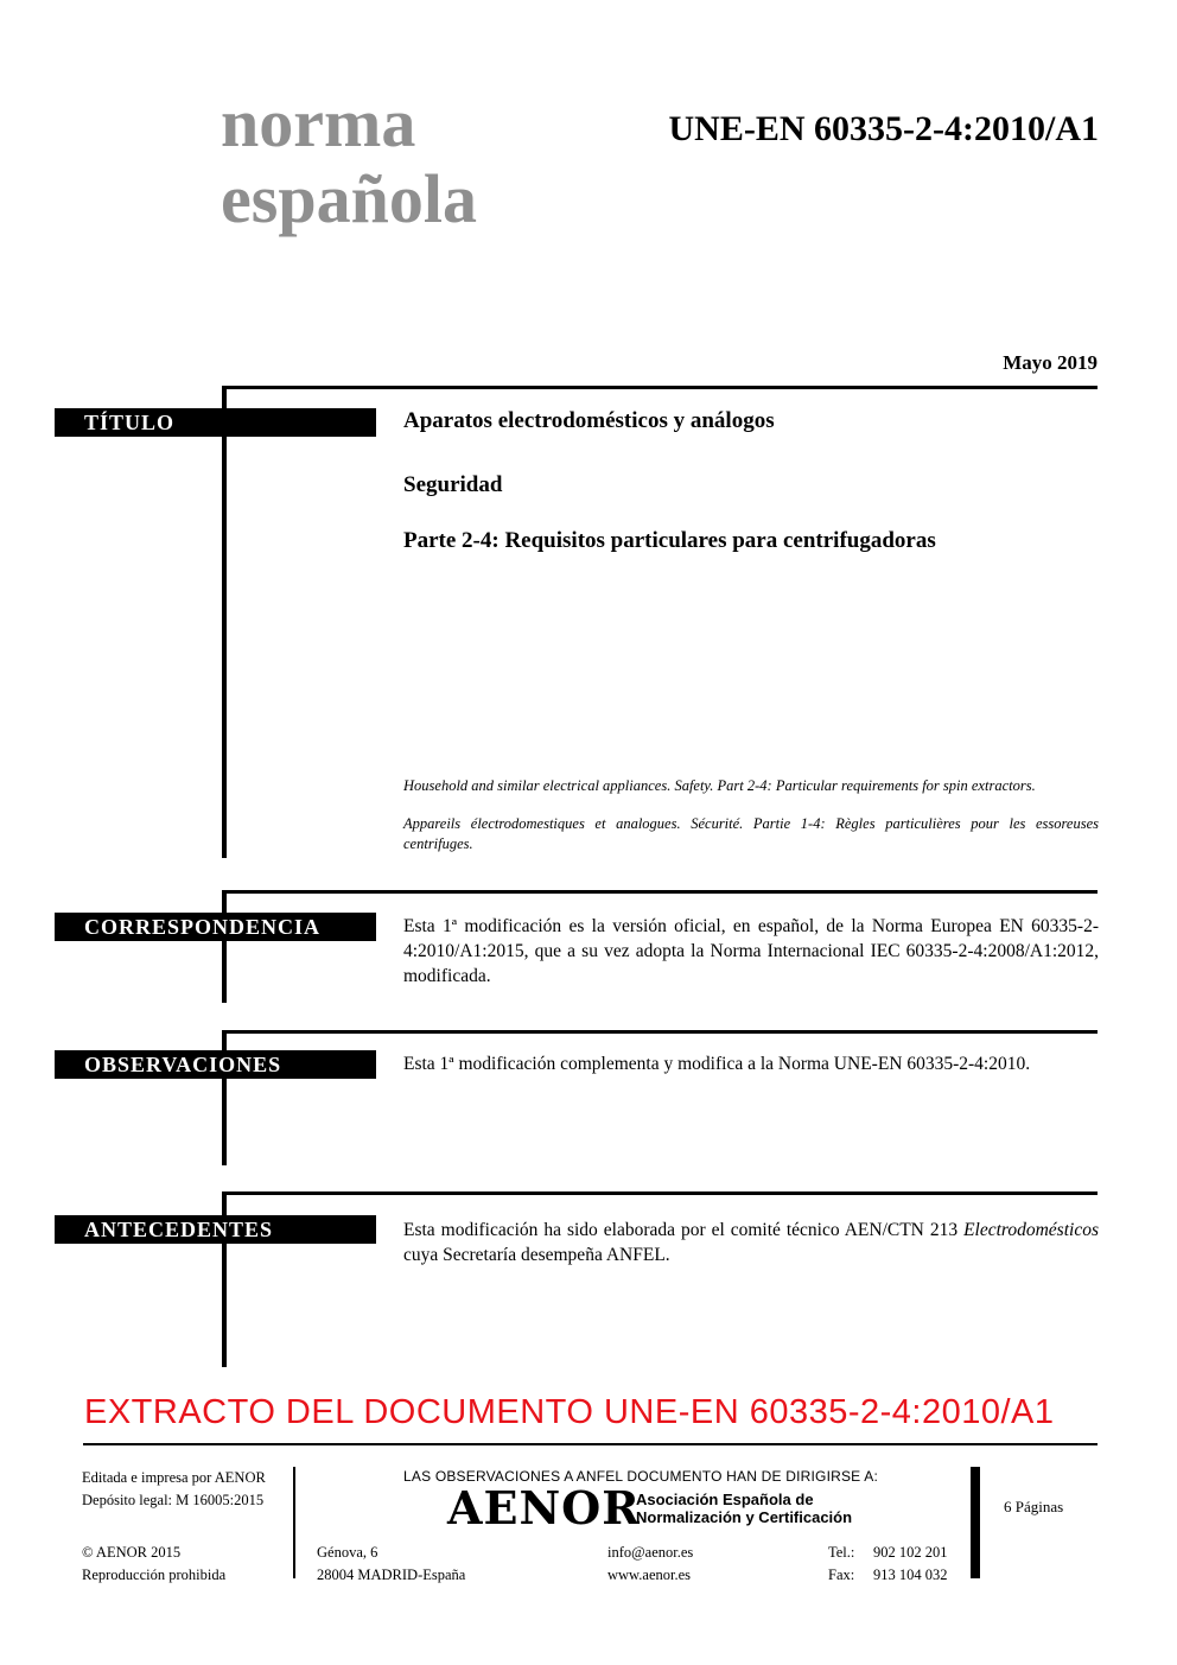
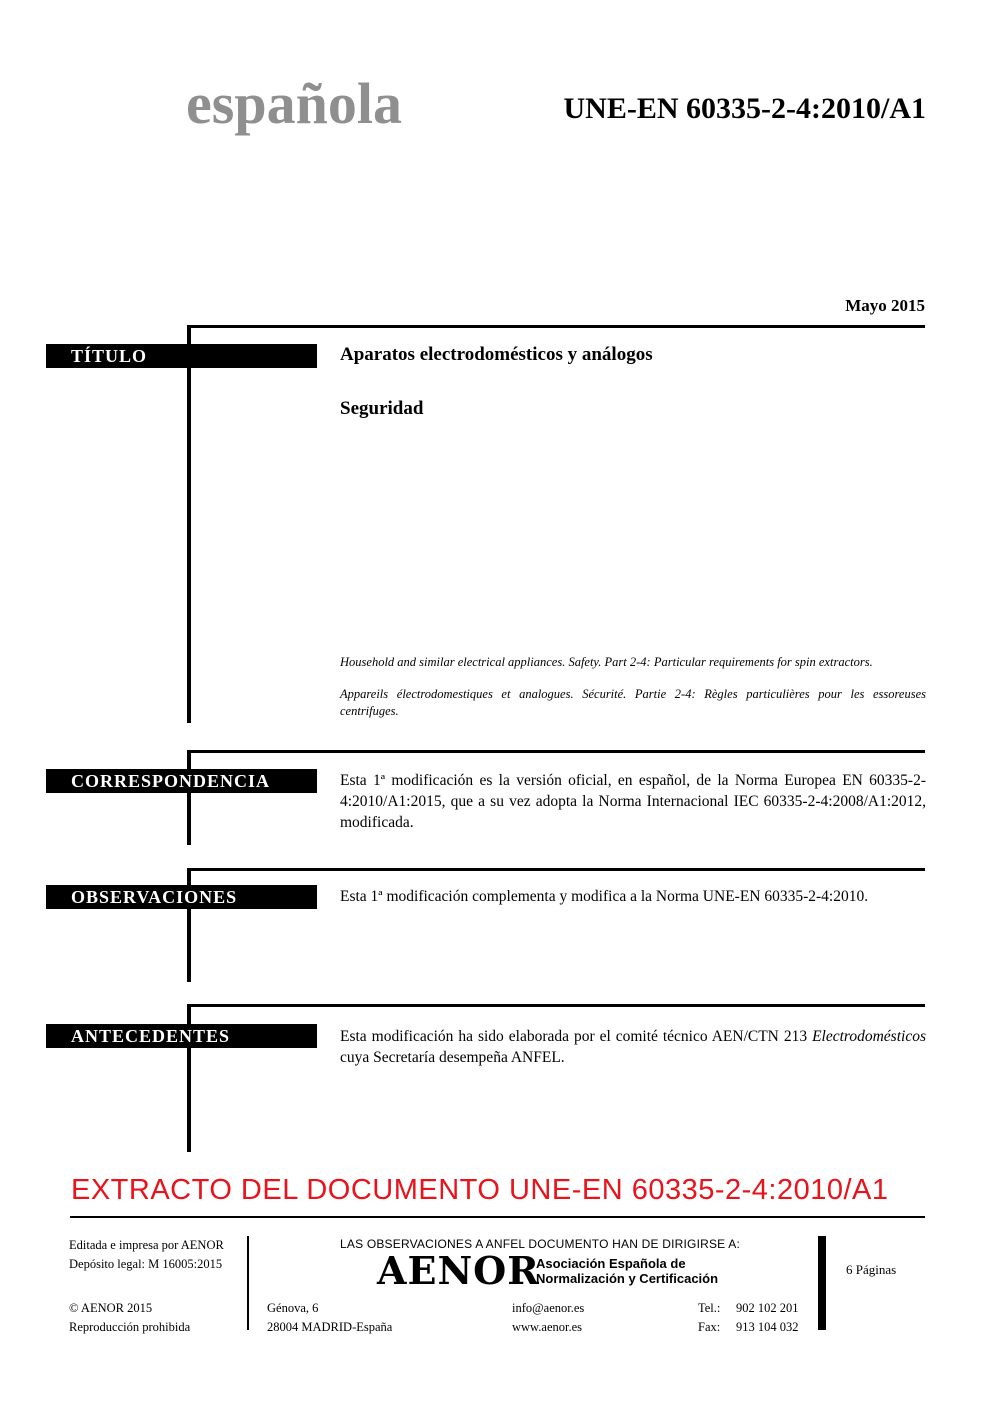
- norma
  española
  UNE-EN 60335-2-4:2010/A1
- Mayo 2019
+ Mayo 2015
  TÍTULO
  CORRESPONDENCIA
  OBSERVACIONES
  ANTECEDENTES
  Aparatos electrodomésticos y análogos
  Seguridad
- Parte 2-4: Requisitos particulares para centrifugadoras
  Household and similar electrical appliances. Safety. Part 2-4: Particular requirements for spin extractors.
- Appareils électrodomestiques et analogues. Sécurité. Partie 1-4: Règles particulières pour les essoreuses centrifuges.
+ Appareils électrodomestiques et analogues. Sécurité. Partie 2-4: Règles particulières pour les essoreuses centrifuges.
  Esta 1ª modificación es la versión oficial, en español, de la Norma Europea EN 60335-2-4:2010/A1:2015, que a su vez adopta la Norma Internacional IEC 60335-2-4:2008/A1:2012, modificada.
  Esta 1ª modificación complementa y modifica a la Norma UNE-EN 60335-2-4:2010.
  Esta modificación ha sido elaborada por el comité técnico AEN/CTN 213 Electrodomésticos cuya Secretaría desempeña ANFEL.
  EXTRACTO DEL DOCUMENTO UNE-EN 60335-2-4:2010/A1
  Editada e impresa por AENOR
  Depósito legal: M 16005:2015
  © AENOR 2015
  Reproducción prohibida
  LAS OBSERVACIONES A ANFEL DOCUMENTO HAN DE DIRIGIRSE A:
  AENOR
  Asociación Española de
  Normalización y Certificación
  Génova, 6
  28004 MADRID-España
  info@aenor.es
  www.aenor.es
  Tel.: 902 102 201
  Fax: 913 104 032
  6 Páginas
